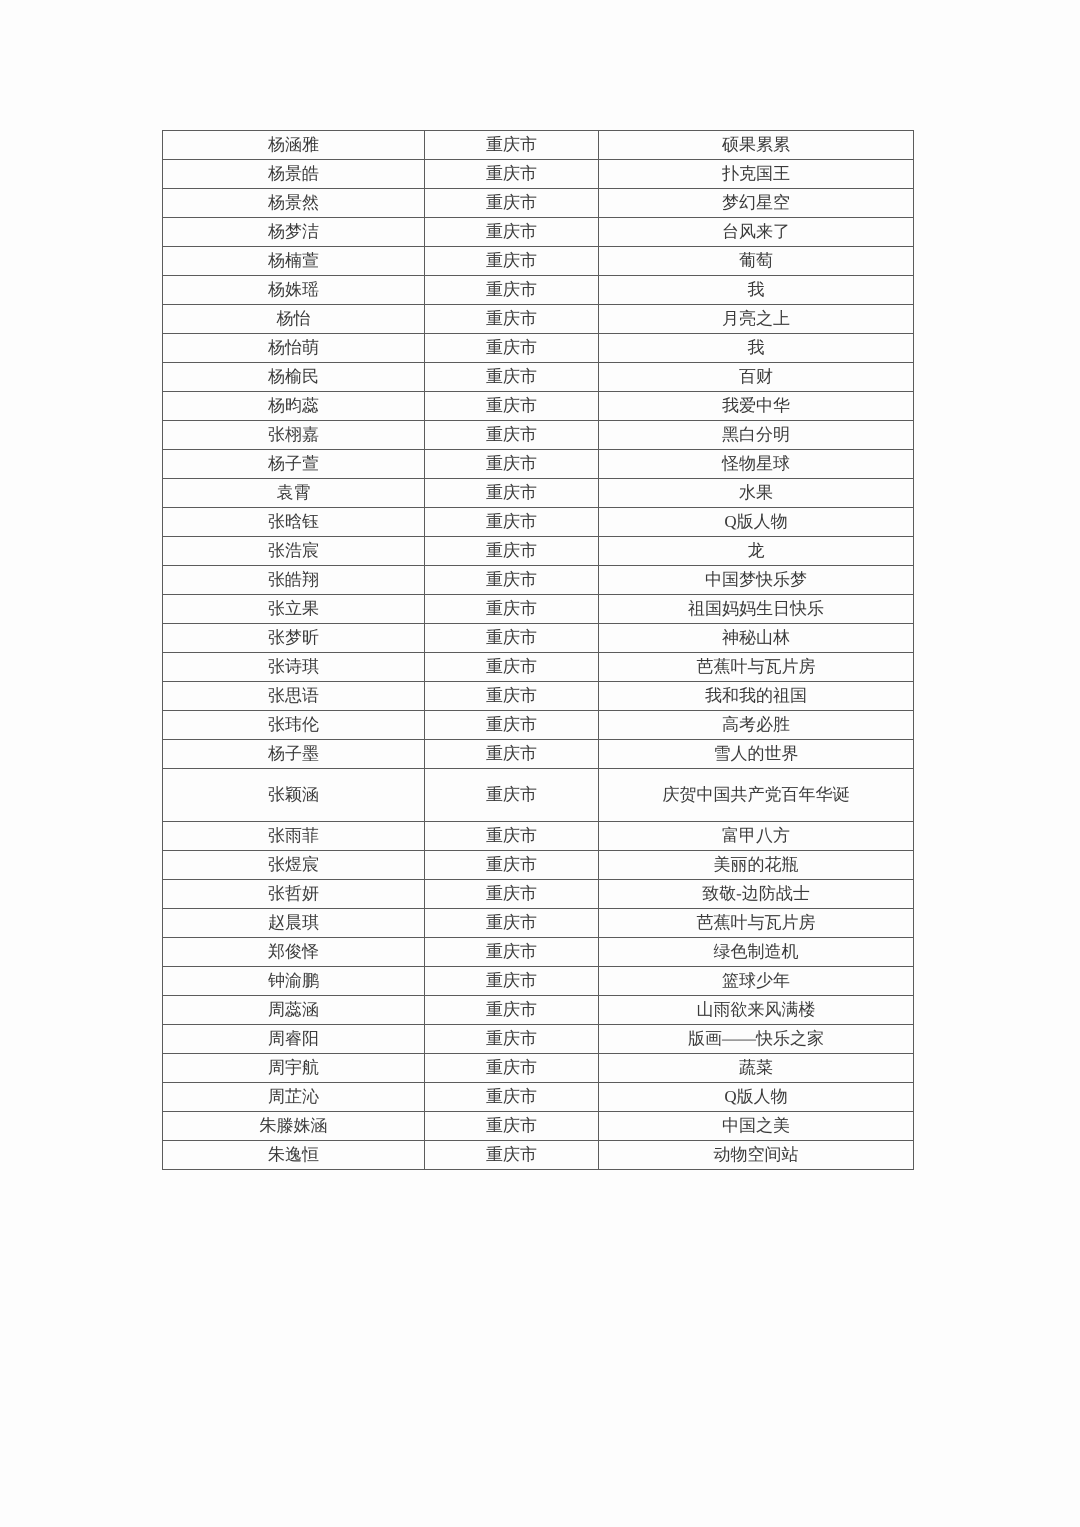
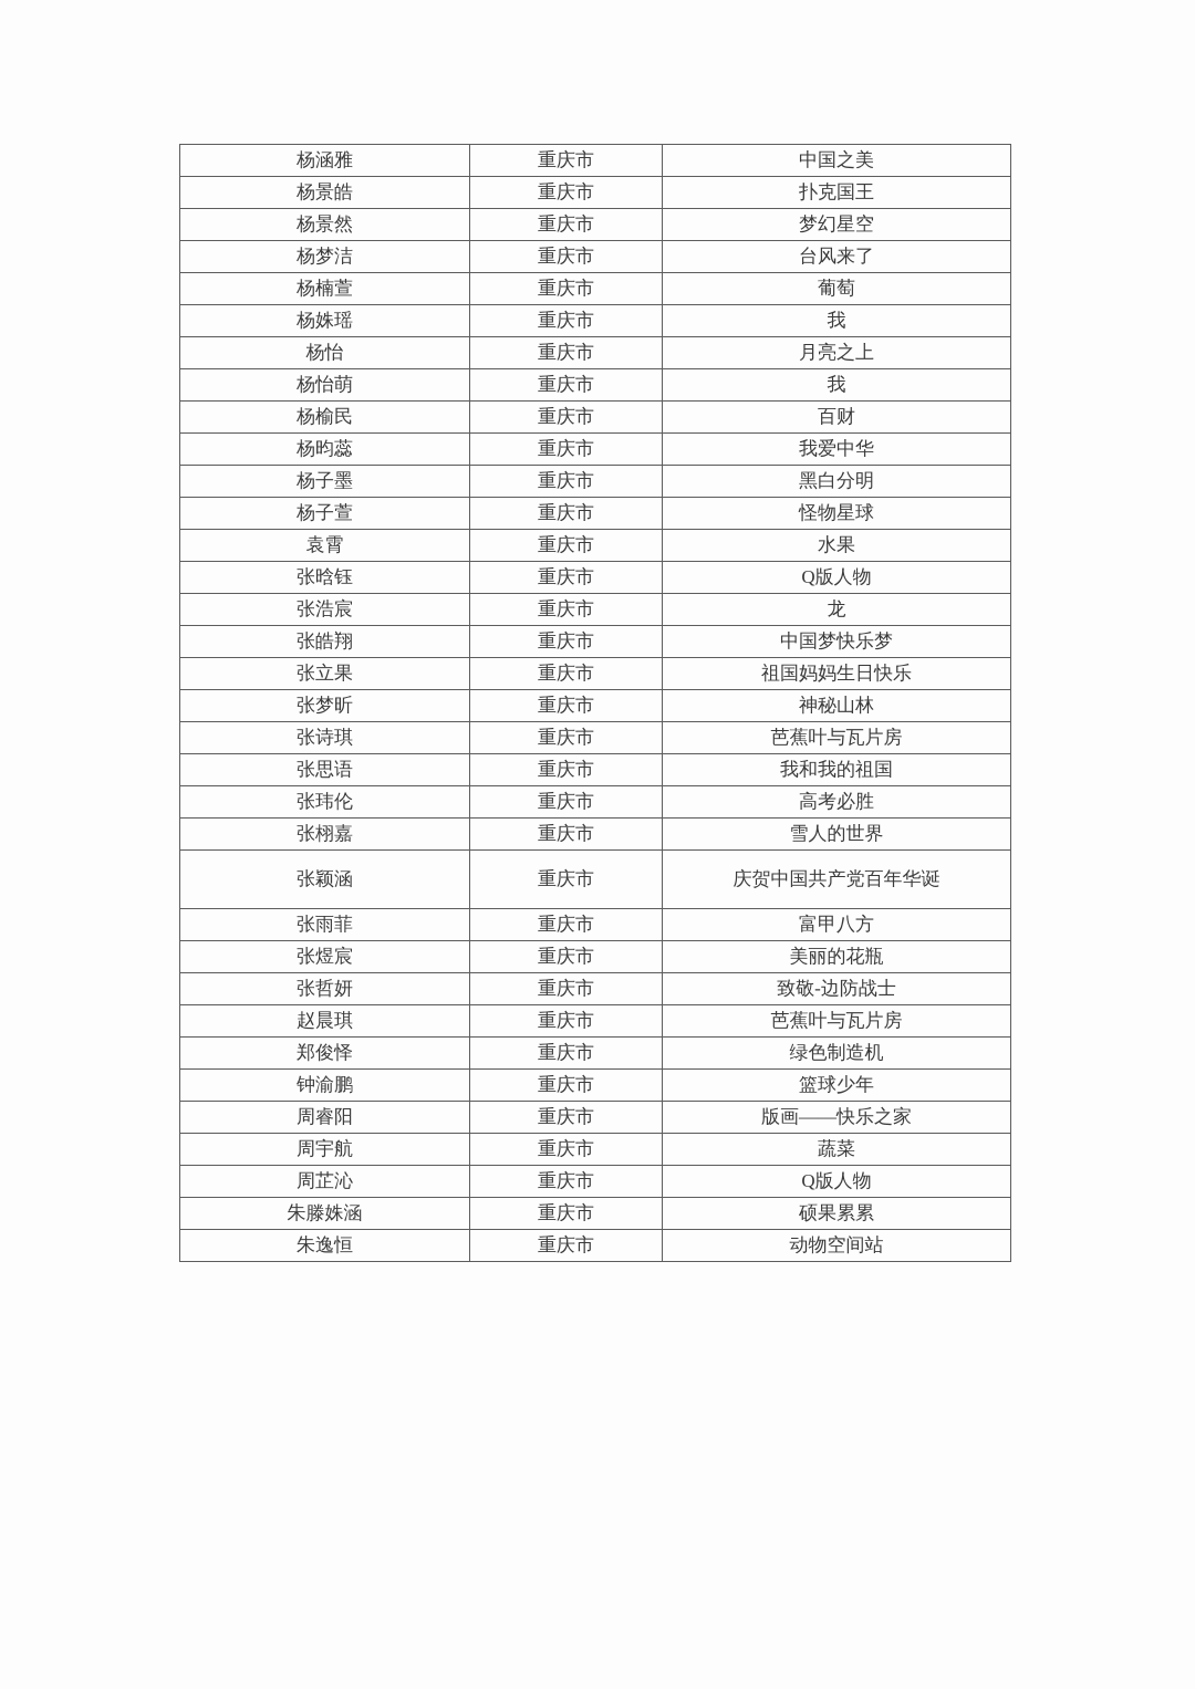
- 杨涵雅	重庆市	硕果累累
+ 杨涵雅	重庆市	中国之美
  杨景皓	重庆市	扑克国王
  杨景然	重庆市	梦幻星空
  杨梦洁	重庆市	台风来了
  杨楠萱	重庆市	葡萄
  杨姝瑶	重庆市	我
  杨怡	重庆市	月亮之上
  杨怡萌	重庆市	我
  杨榆民	重庆市	百财
  杨昀蕊	重庆市	我爱中华
- 张栩嘉	重庆市	黑白分明
+ 杨子墨	重庆市	黑白分明
  杨子萱	重庆市	怪物星球
  袁霄	重庆市	水果
  张晗钰	重庆市	Q版人物
  张浩宸	重庆市	龙
  张皓翔	重庆市	中国梦快乐梦
  张立果	重庆市	祖国妈妈生日快乐
  张梦昕	重庆市	神秘山林
  张诗琪	重庆市	芭蕉叶与瓦片房
  张思语	重庆市	我和我的祖国
  张玮伦	重庆市	高考必胜
- 杨子墨	重庆市	雪人的世界
+ 张栩嘉	重庆市	雪人的世界
  张颖涵	重庆市	庆贺中国共产党百年华诞
  张雨菲	重庆市	富甲八方
  张煜宸	重庆市	美丽的花瓶
  张哲妍	重庆市	致敬-边防战士
  赵晨琪	重庆市	芭蕉叶与瓦片房
  郑俊怿	重庆市	绿色制造机
  钟渝鹏	重庆市	篮球少年
- 周蕊涵	重庆市	山雨欲来风满楼
  周睿阳	重庆市	版画——快乐之家
  周宇航	重庆市	蔬菜
  周芷沁	重庆市	Q版人物
- 朱滕姝涵	重庆市	中国之美
+ 朱滕姝涵	重庆市	硕果累累
  朱逸恒	重庆市	动物空间站
